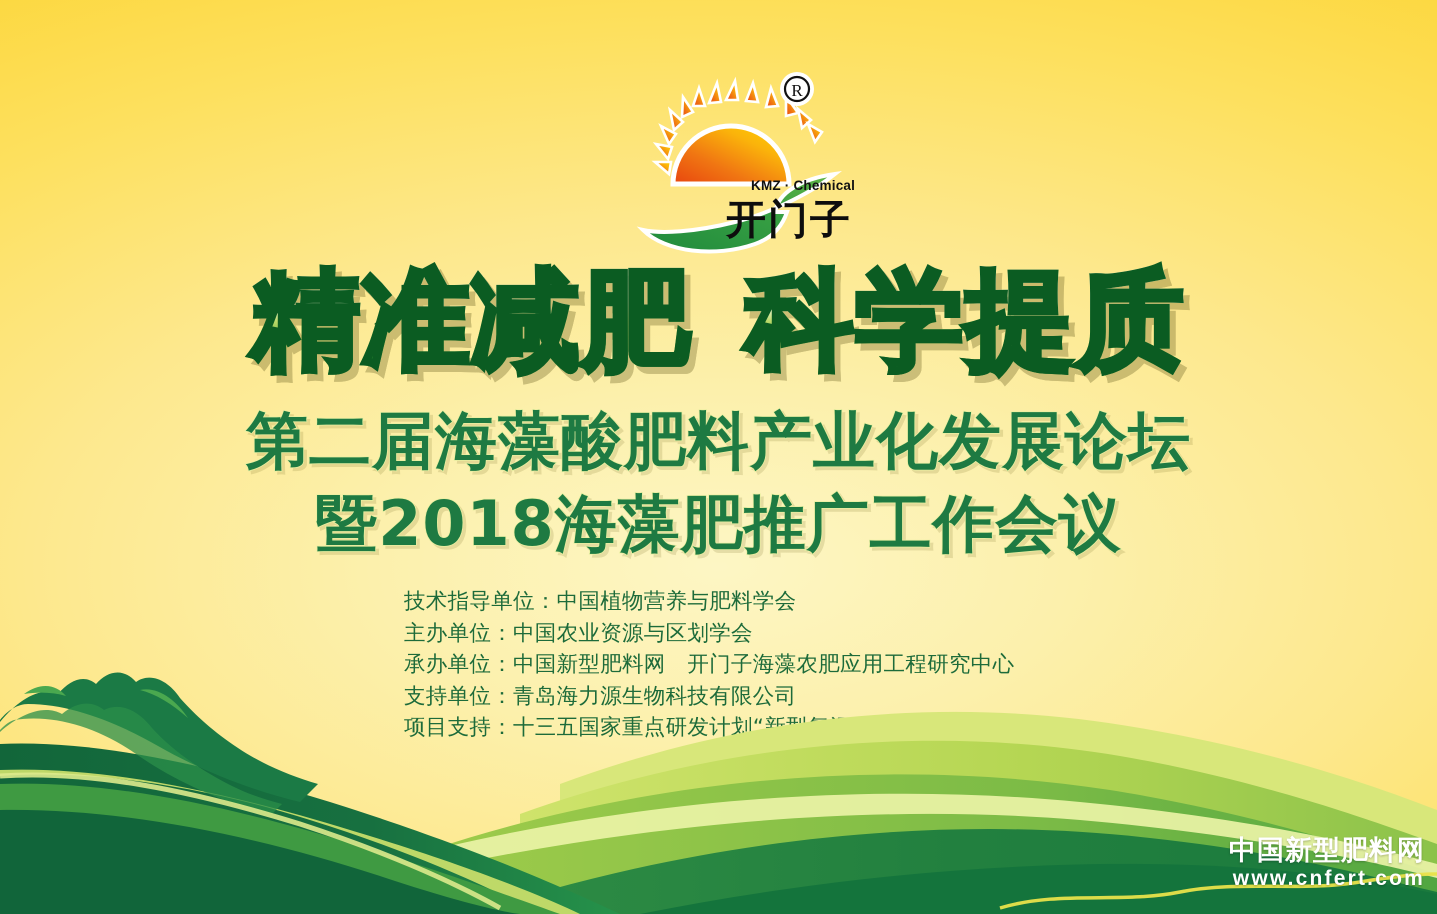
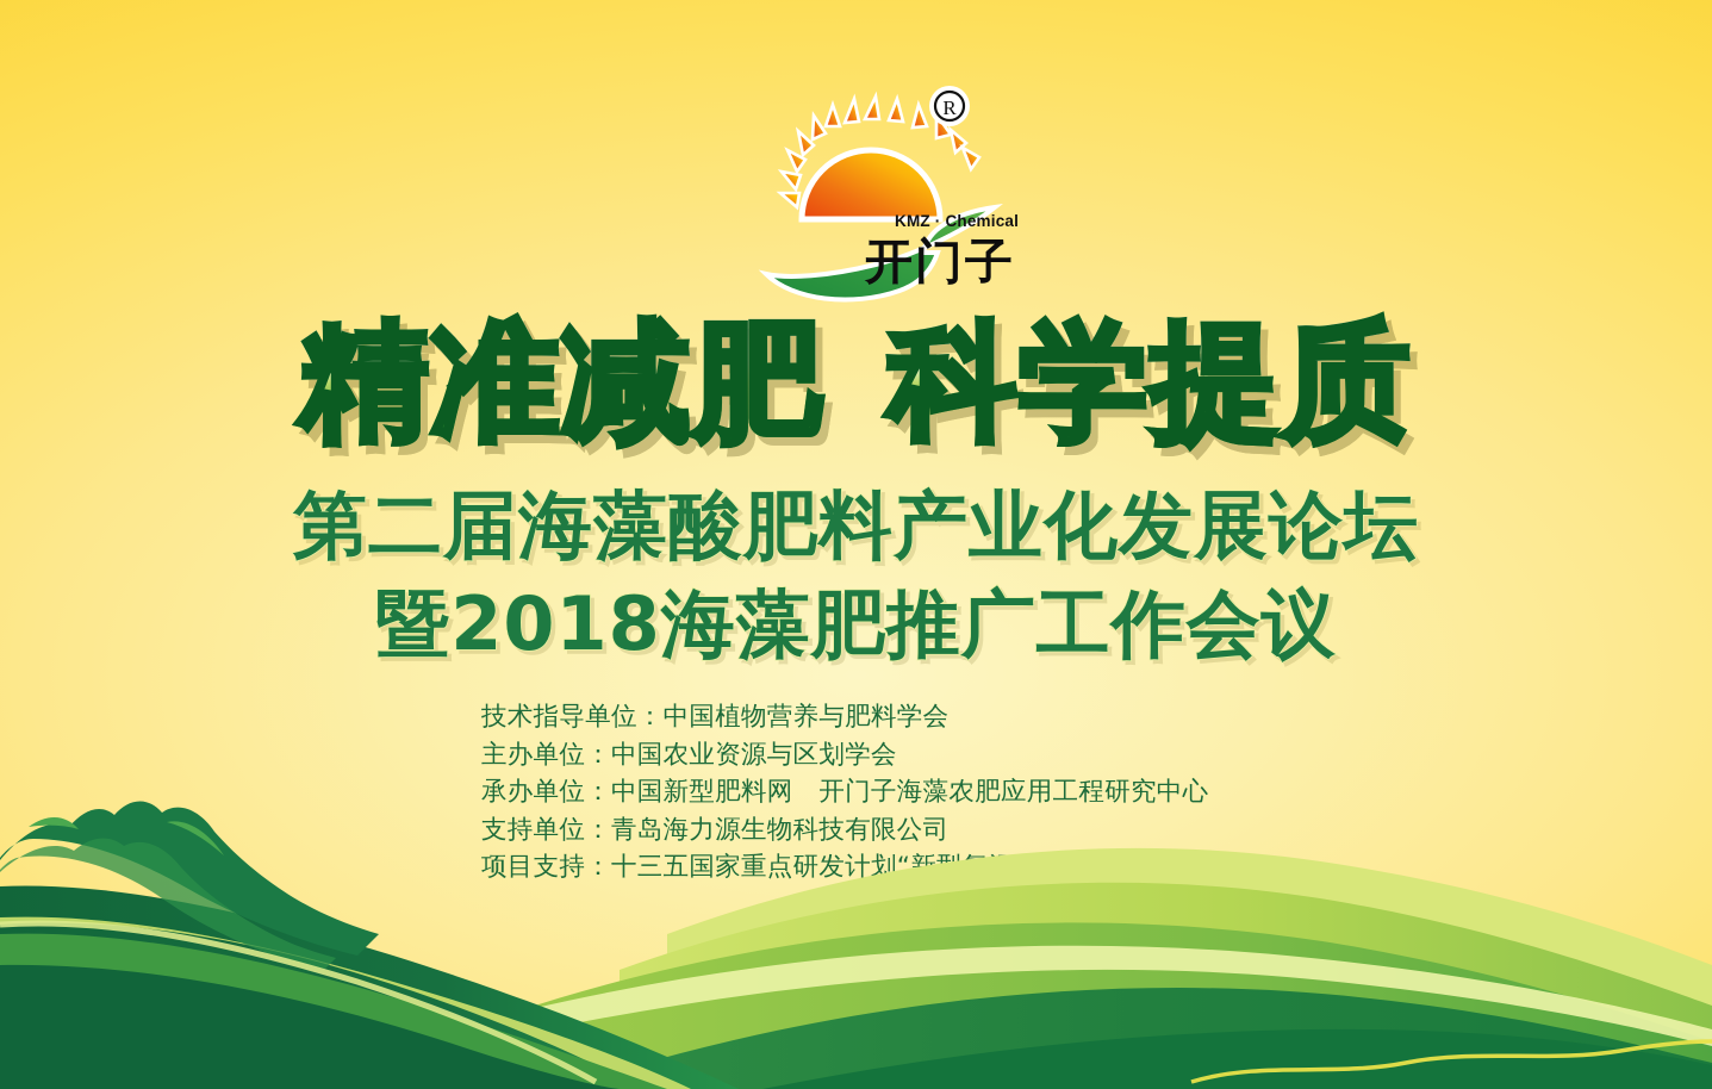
  R
  KMZ · Chemical
  开门子
  精准减肥 科学提质
  第二届海藻酸肥料产业化发展论坛
  暨2018海藻肥推广工作会议
  技术指导单位：中国植物营养与肥料学会
  主办单位：中国农业资源与区划学会
  承办单位：中国新型肥料网 开门子海藻农肥应用工程研究中心
  支持单位：青岛海力源生物科技有限公司
- 中国新型肥料网
- www.cnfert.com
